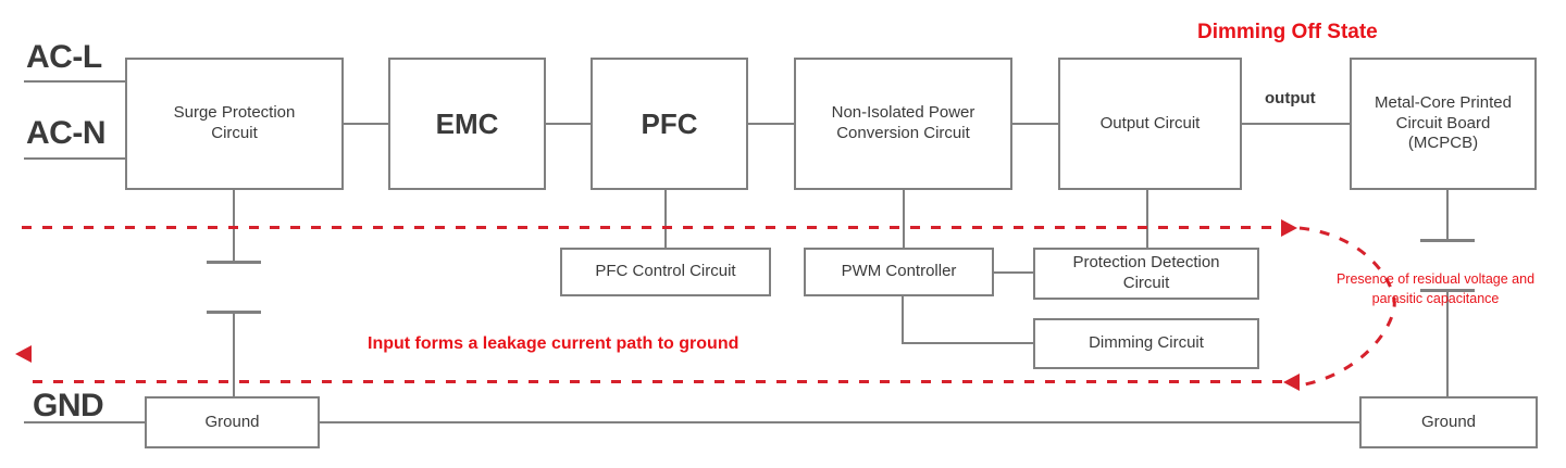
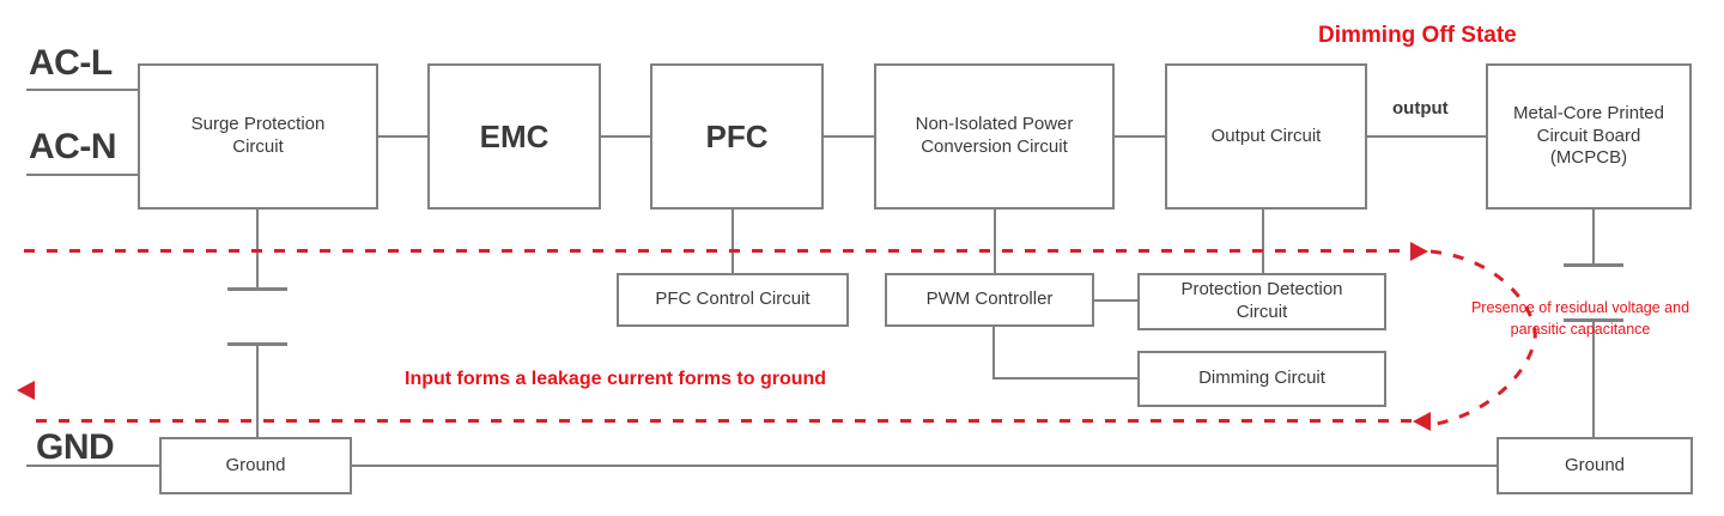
  Dimming Off State
  AC-L
  AC-N
  GND
  Surge Protection
  Circuit
  EMC
  PFC
  Non-Isolated Power
  Conversion Circuit
  Output Circuit
  Metal-Core Printed
  Circuit Board
  (MCPCB)
  output
  PFC Control Circuit
  PWM Controller
  Protection Detection
  Circuit
  Dimming Circuit
  Ground
  Ground
- Input forms a leakage current path to ground
+ Input forms a leakage current forms to ground
  Presence of residual voltage and parasitic capacitance
